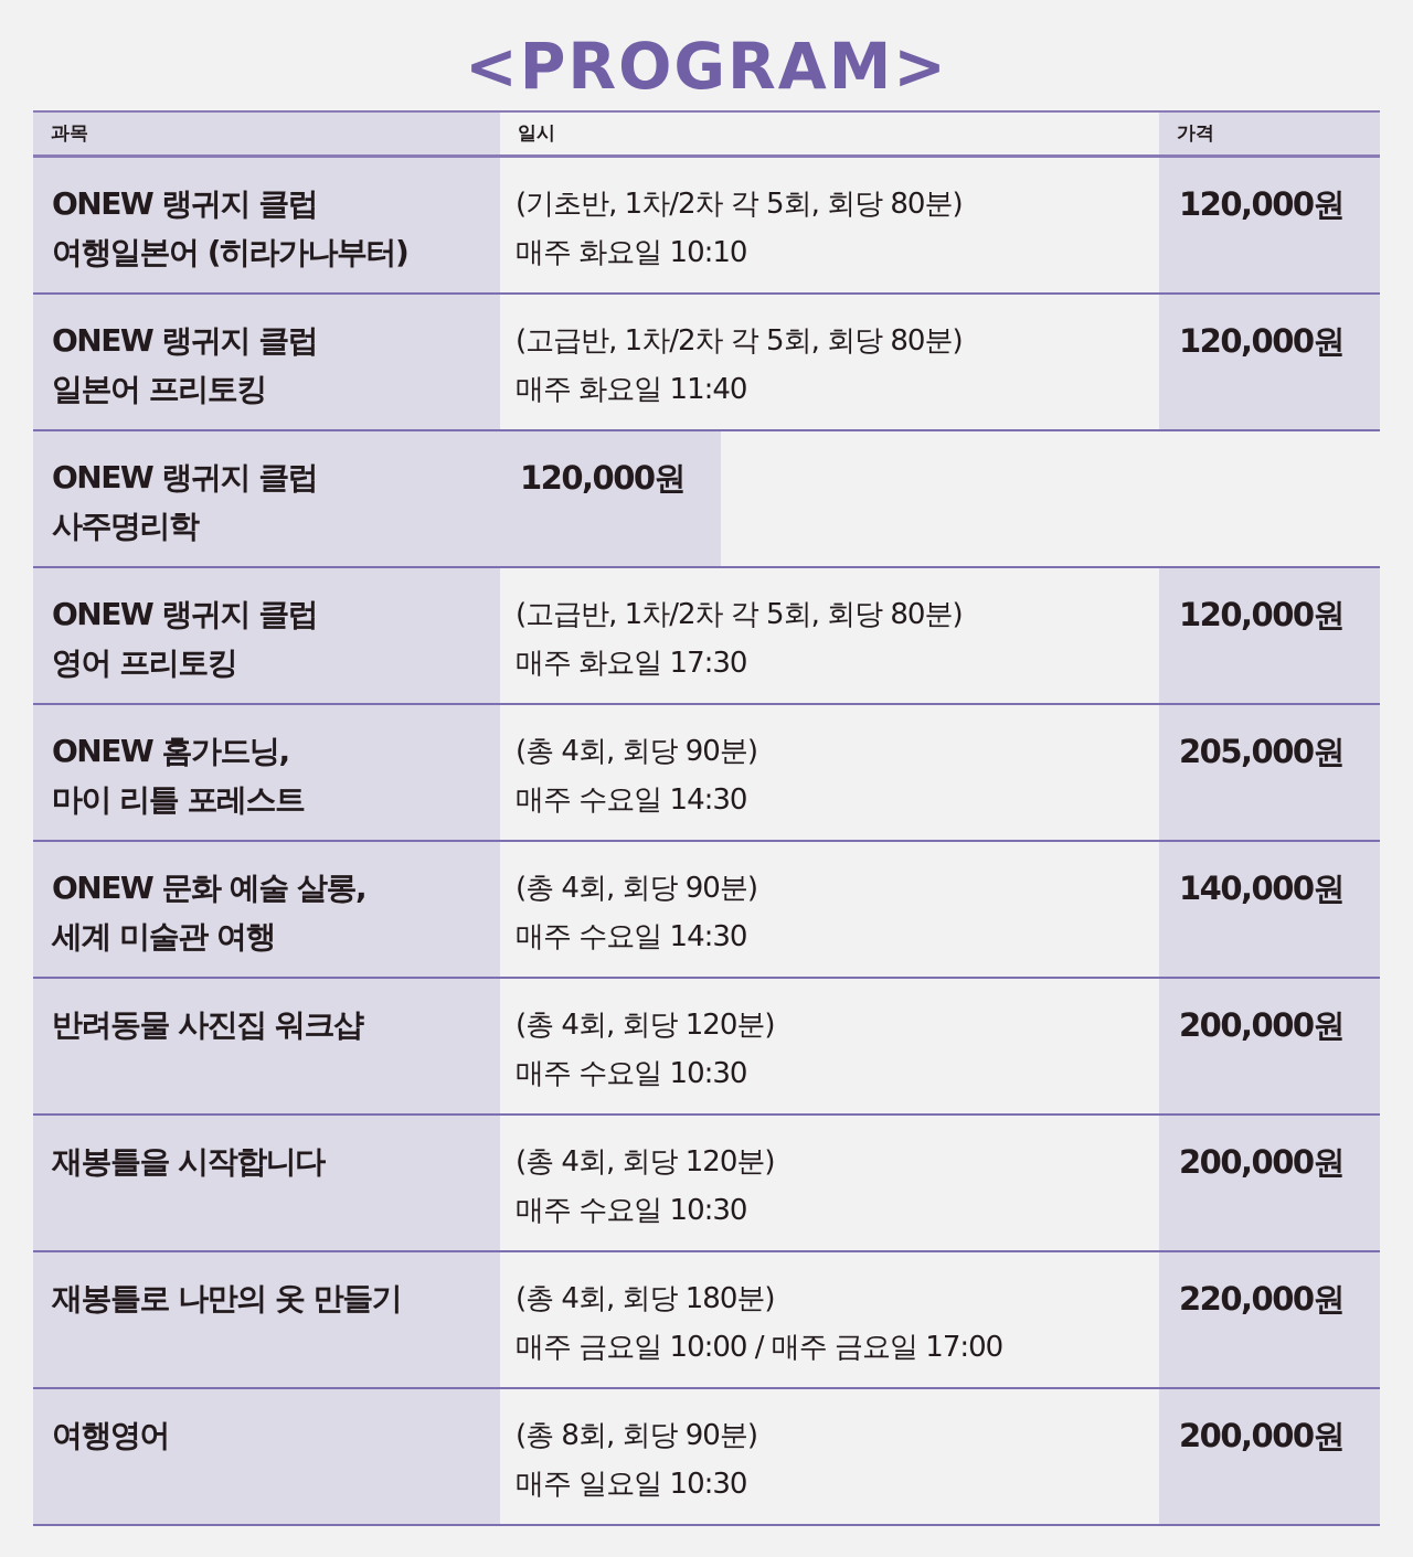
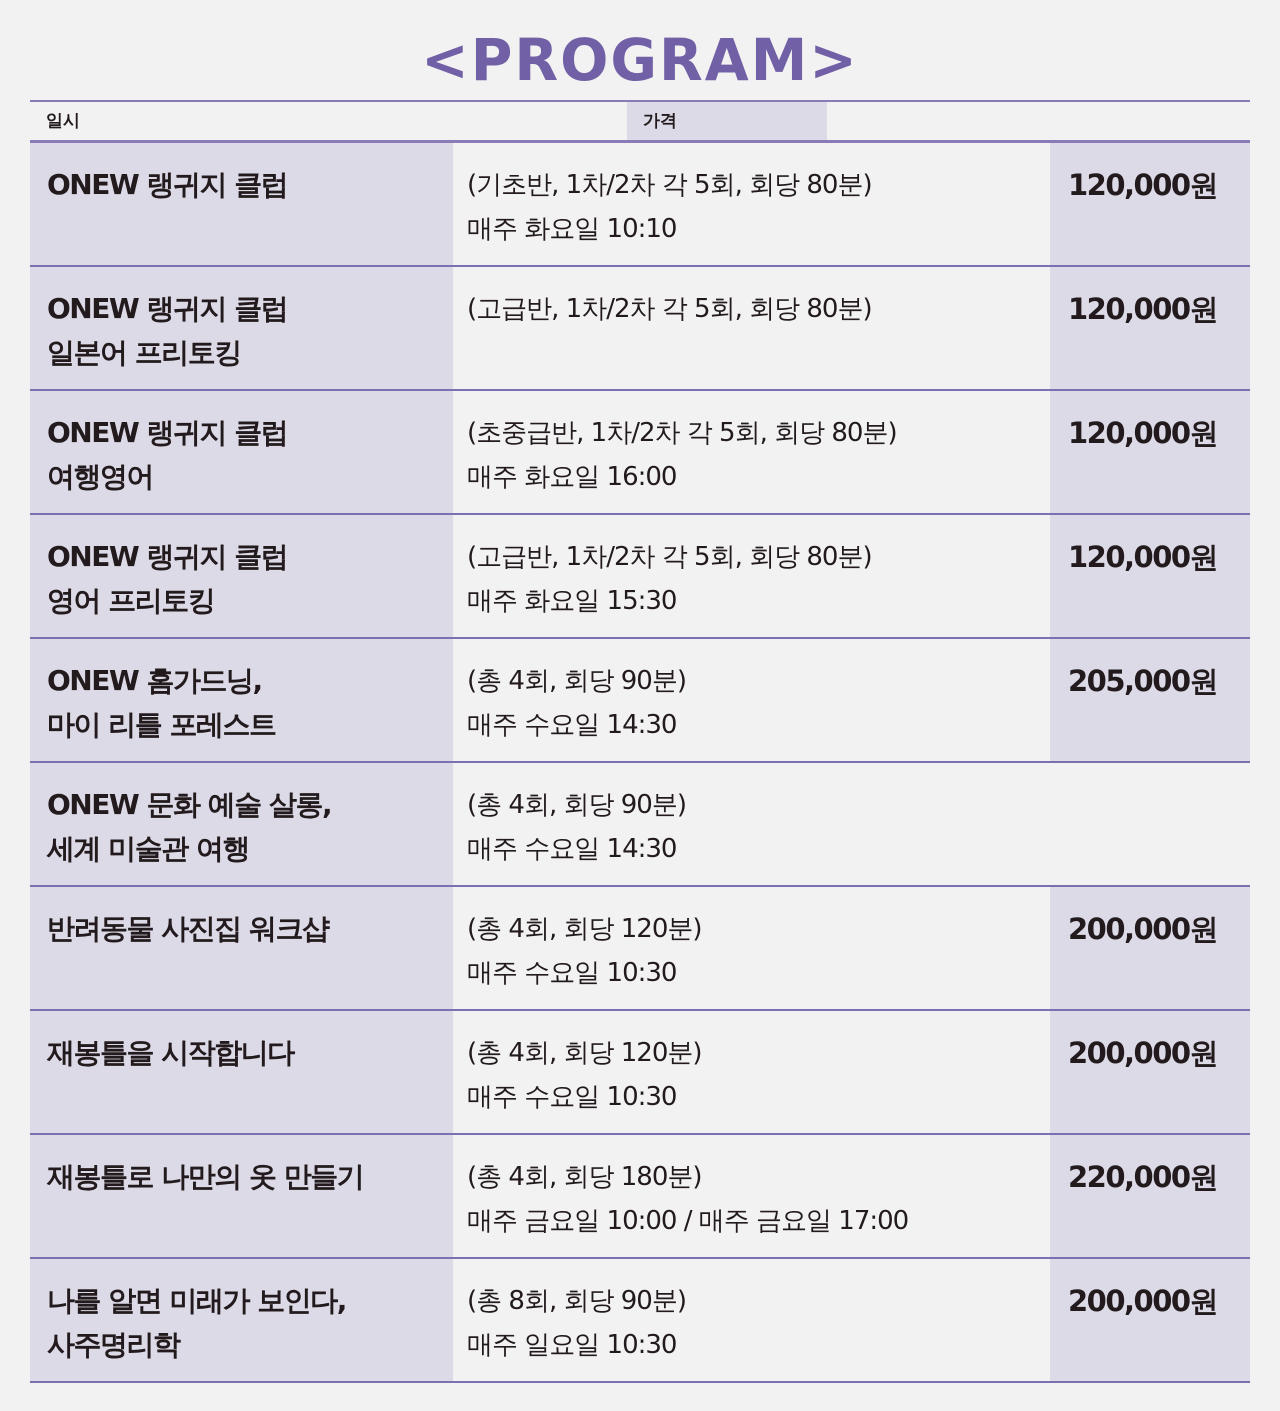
  <PROGRAM>
- 과목
  일시
  가격
  ONEW 랭귀지 클럽
- 여행일본어 (히라가나부터)
  (기초반, 1차/2차 각 5회, 회당 80분)
  매주 화요일 10:10
  120,000원
  ONEW 랭귀지 클럽
  일본어 프리토킹
  (고급반, 1차/2차 각 5회, 회당 80분)
- 매주 화요일 11:40
  120,000원
  ONEW 랭귀지 클럽
- 사주명리학
+ 여행영어
+ (초중급반, 1차/2차 각 5회, 회당 80분)
+ 매주 화요일 16:00
  120,000원
  ONEW 랭귀지 클럽
  영어 프리토킹
  (고급반, 1차/2차 각 5회, 회당 80분)
- 매주 화요일 17:30
+ 매주 화요일 15:30
  120,000원
  ONEW 홈가드닝,
  마이 리틀 포레스트
  (총 4회, 회당 90분)
  매주 수요일 14:30
  205,000원
  ONEW 문화 예술 살롱,
  세계 미술관 여행
  (총 4회, 회당 90분)
  매주 수요일 14:30
- 140,000원
  반려동물 사진집 워크샵
  (총 4회, 회당 120분)
  매주 수요일 10:30
  200,000원
  재봉틀을 시작합니다
  (총 4회, 회당 120분)
  매주 수요일 10:30
  200,000원
  재봉틀로 나만의 옷 만들기
  (총 4회, 회당 180분)
  매주 금요일 10:00 / 매주 금요일 17:00
  220,000원
+ 나를 알면 미래가 보인다,
- 여행영어
+ 사주명리학
  (총 8회, 회당 90분)
  매주 일요일 10:30
  200,000원
